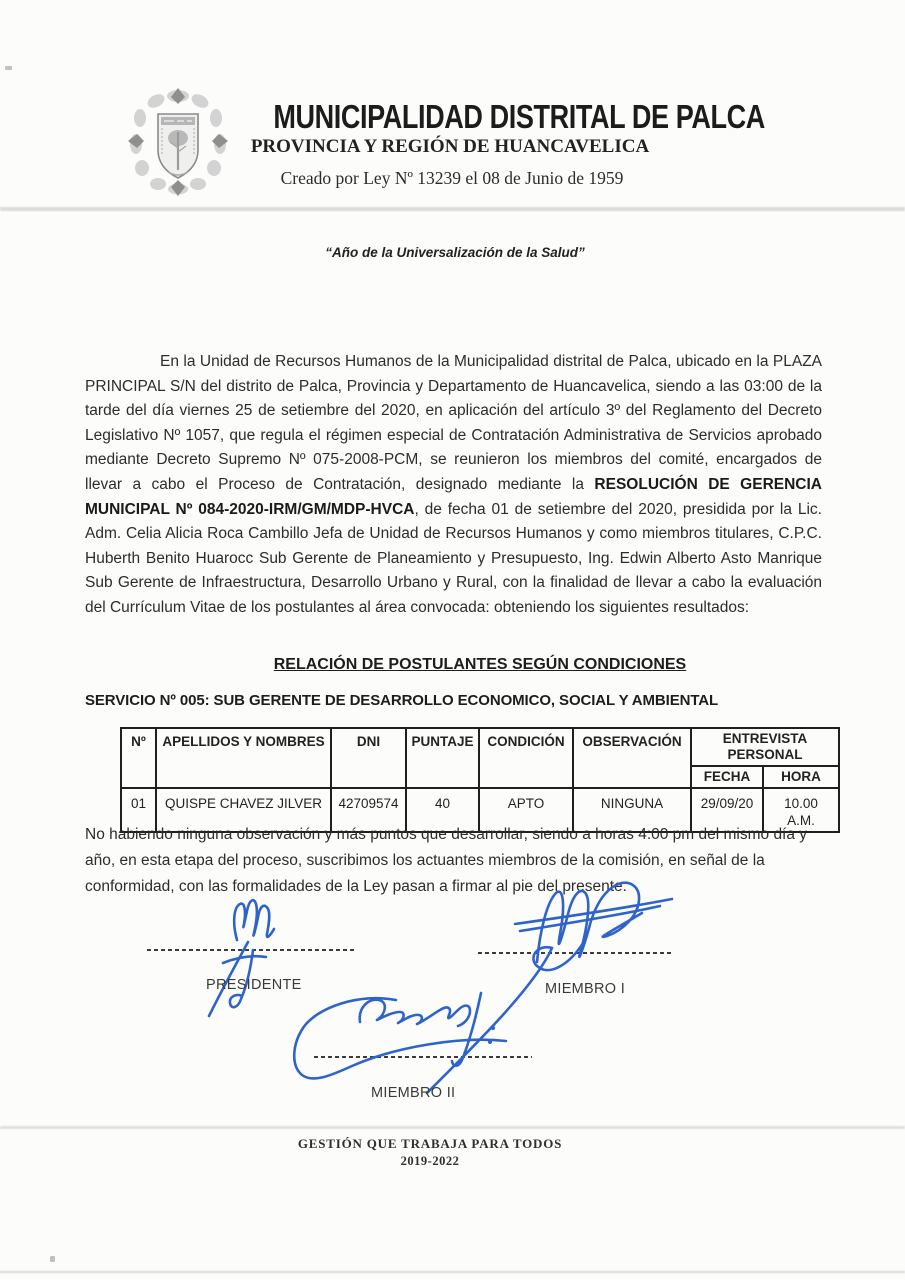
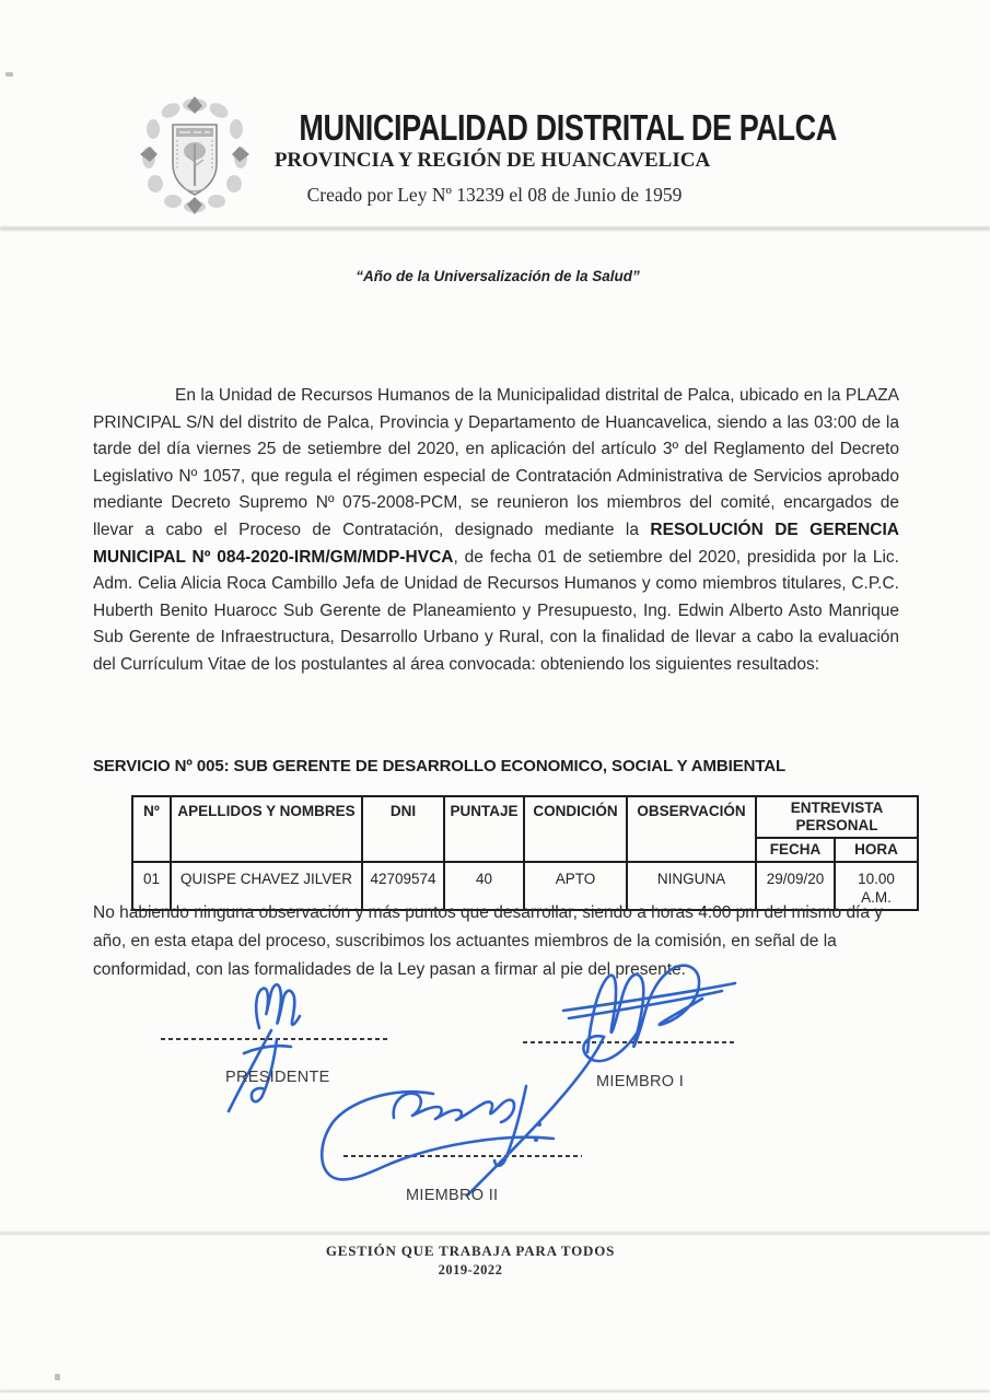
  MUNICIPALIDAD DISTRITAL D
  PROVINCIA Y REGIÓN DE HUANCAVELICA
  Creado por Ley Nº 13239 el 08 de Junio de 1959
  “Año de la Universalización de la Salud”
  En la Unidad de Recursos Humanos de la Municipalidad distrital de Palca, ubicado en la PLAZA PRINCIPAL S/N del distrito de Palca, Provincia y Departamento de Huancavelica, siendo a las 03:00 de la tarde del día viernes 25 de setiembre del 2020, en aplicación del artículo 3º del Reglamento del Decreto Legislativo Nº 1057, que regula el régimen especial de Contratación Administrativa de Servicios aprobado mediante Decreto Supremo Nº 075-2008-PCM, se reunieron los miembros del comité, encargados de llevar a cabo el Proceso de Contratación, designado mediante la RESOLUCIÓN DE GERENCIA MUNICIPAL Nº 084-2020-IRM/GM/MDP-HVCA, de fecha 01 de setiembre del 2020, presidida por la Lic. Adm. Celia Alicia Roca Cambillo Jefa de Unidad de Recursos Humanos y como miembros titulares, C.P.C. Huberth Benito Huarocc Sub Gerente de Planeamiento y Presupuesto, Ing. Edwin Alberto Asto Manrique Sub Gerente de Infraestructura, Desarrollo Urbano y Rural, con la finalidad de llevar a cabo la evaluación del Currículum Vitae de los postulantes al área convocada: obteniendo los siguientes resultados:
- RELACIÓN DE POSTULANTES SEGÚN CONDICIONES
  SERVICIO Nº 005: SUB GERENTE DE DESARROLLO ECONOMICO, SOCIAL Y AMBIENTAL
  Nº	APELLIDOS Y NOMBRES	DNI	PUNTAJE	CONDICIÓN	OBSERVACIÓN	ENTREVISTA PERSONAL
  FECHA	HORA
  01	QUISPE CHAVEZ JILVER	42709574	40	APTO	NINGUNA	29/09/20	10.00 A.M.
  No habiendo ninguna observación y más puntos que desarrollar, siendo a horas 4:00 pm del mismo día y año, en esta etapa del proceso, suscribimos los actuantes miembros de la comisión, en señal de la conformidad, con las formalidades de la Ley pasan a firmar al pie del presene.
  PRESIDENTE
  MIEMBRO I
  MIEMBRO II
  GESTIÓN QUE TRABAJA PARA TODOS
  2019-2022
